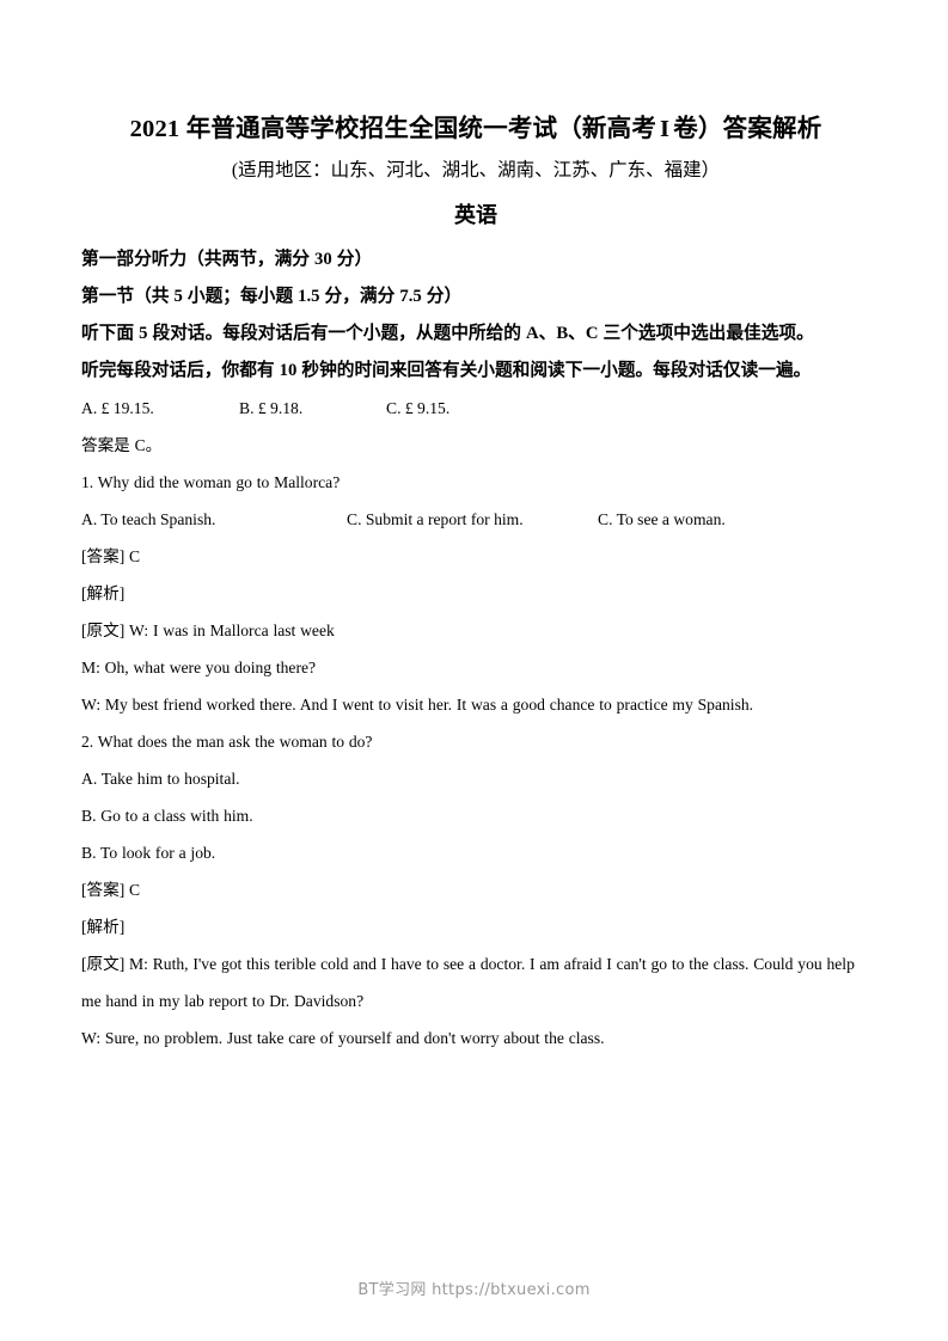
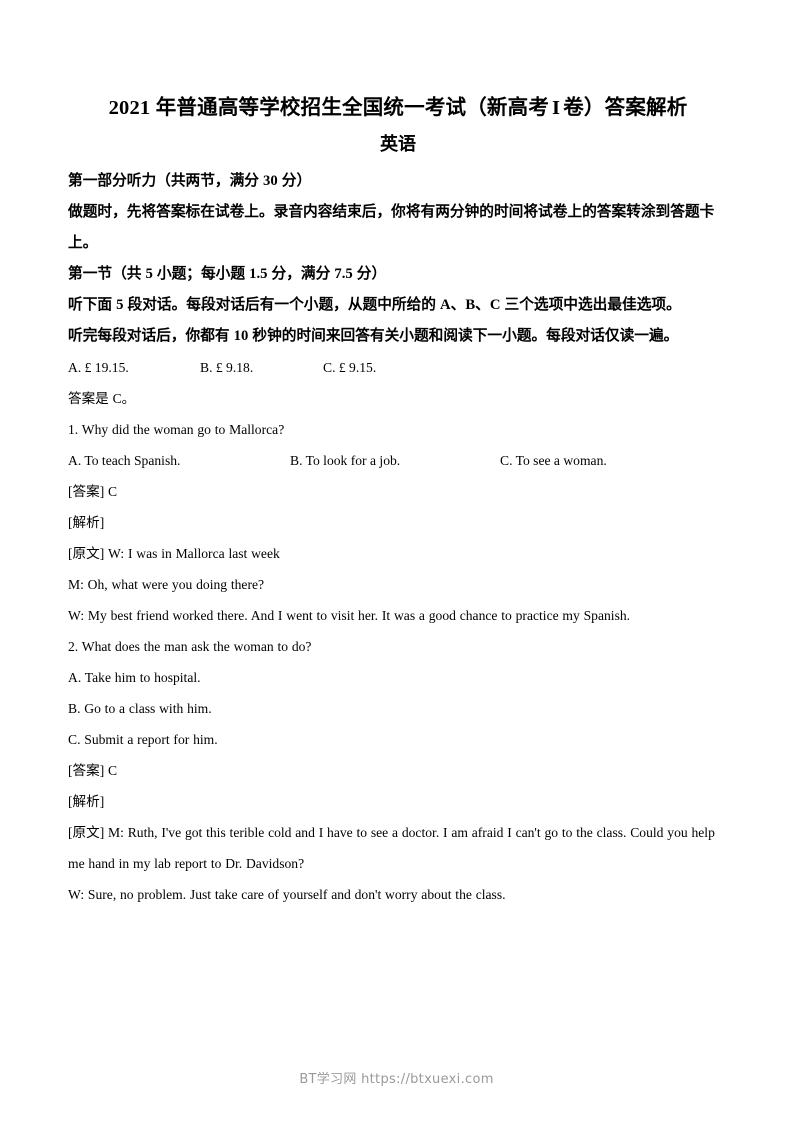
  2021 年普通高等学校招生全国统一考试（新高考 I 卷）答案解析
- (适用地区：山东、河北、湖北、湖南、江苏、广东、福建）
  英语
  第一部分听力（共两节，满分 30 分）
+ 做题时，先将答案标在试卷上。录音内容结束后，你将有两分钟的时间将试卷上的答案转涂到答题卡上。
  第一节（共 5 小题；每小题 1.5 分，满分 7.5 分）
  听下面 5 段对话。每段对话后有一个小题，从题中所给的 A、B、C 三个选项中选出最佳选项。
  听完每段对话后，你都有 10 秒钟的时间来回答有关小题和阅读下一小题。每段对话仅读一遍。
  A. £ 19.15.
  B. £ 9.18.
  C. £ 9.15.
  答案是 C。
  1. Why did the woman go to Mallorca?
  A. To teach Spanish.
- C. Submit a report for him.
+ B. To look for a job.
  C. To see a woman.
  [答案] C
  [解析]
  [原文] W: I was in Mallorca last week
  M: Oh, what were you doing there?
  W: My best friend worked there. And I went to visit her. It was a good chance to practice my Spanish.
  2. What does the man ask the woman to do?
  A. Take him to hospital.
  B. Go to a class with him.
- B. To look for a job.
+ C. Submit a report for him.
  [答案] C
  [解析]
  [原文] M: Ruth, I've got this terible cold and I have to see a doctor. I am afraid I can't go to the class. Could you help me hand in my lab report to Dr. Davidson?
  W: Sure, no problem. Just take care of yourself and don't worry about the class.
  BT学习网 https://btxuexi.com
